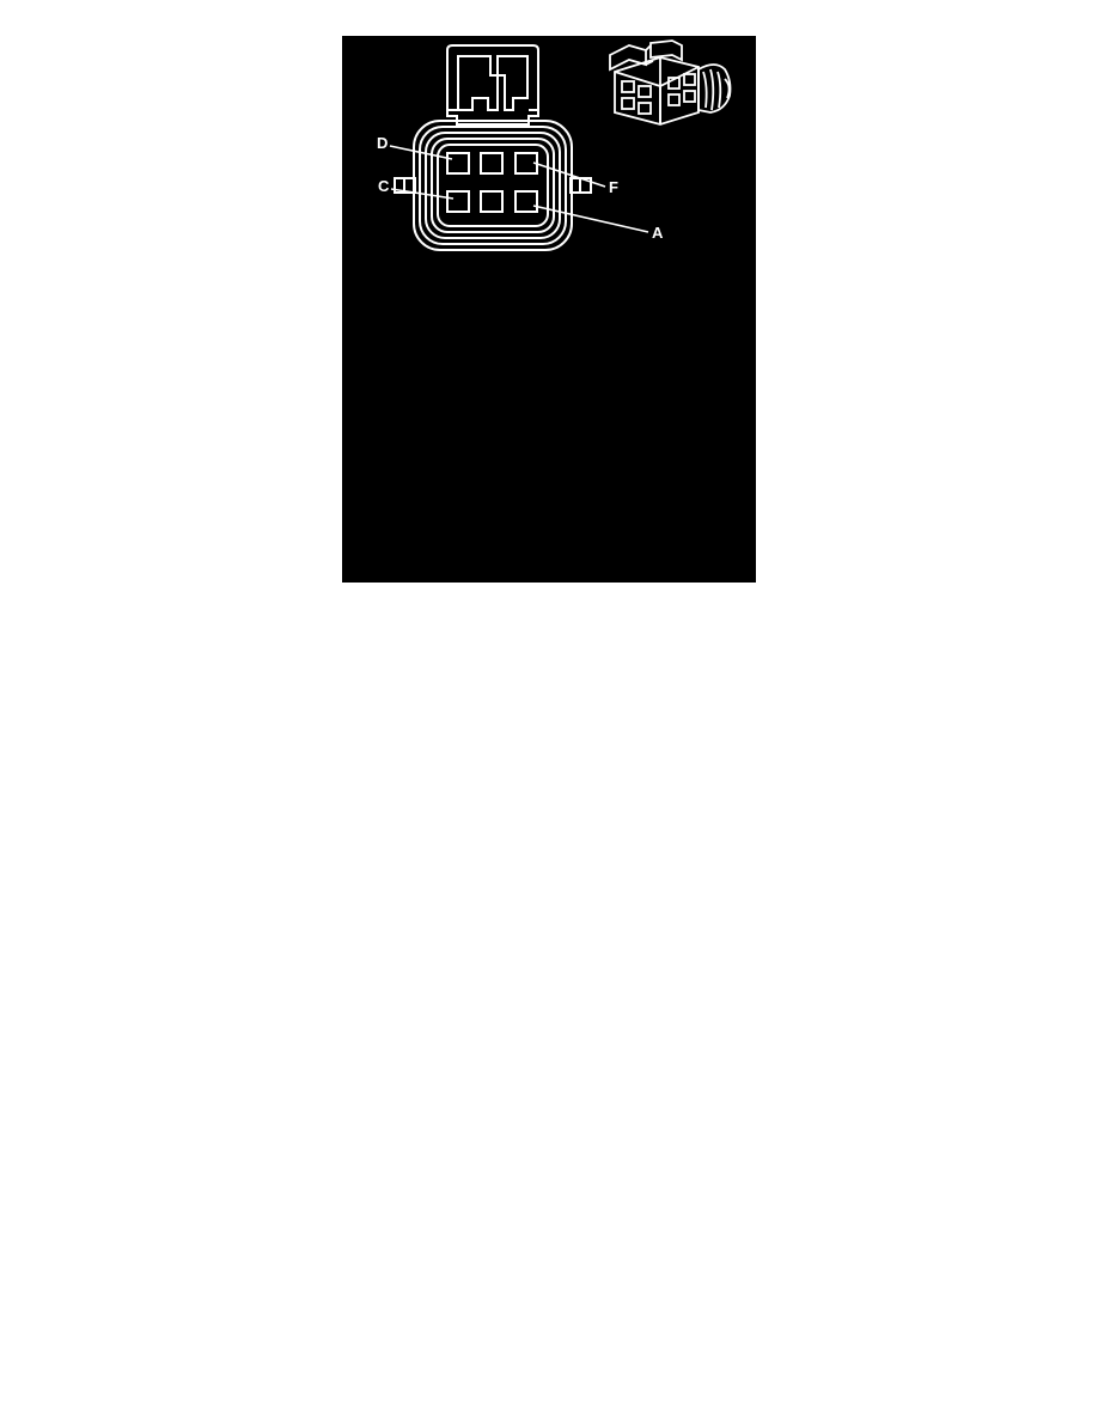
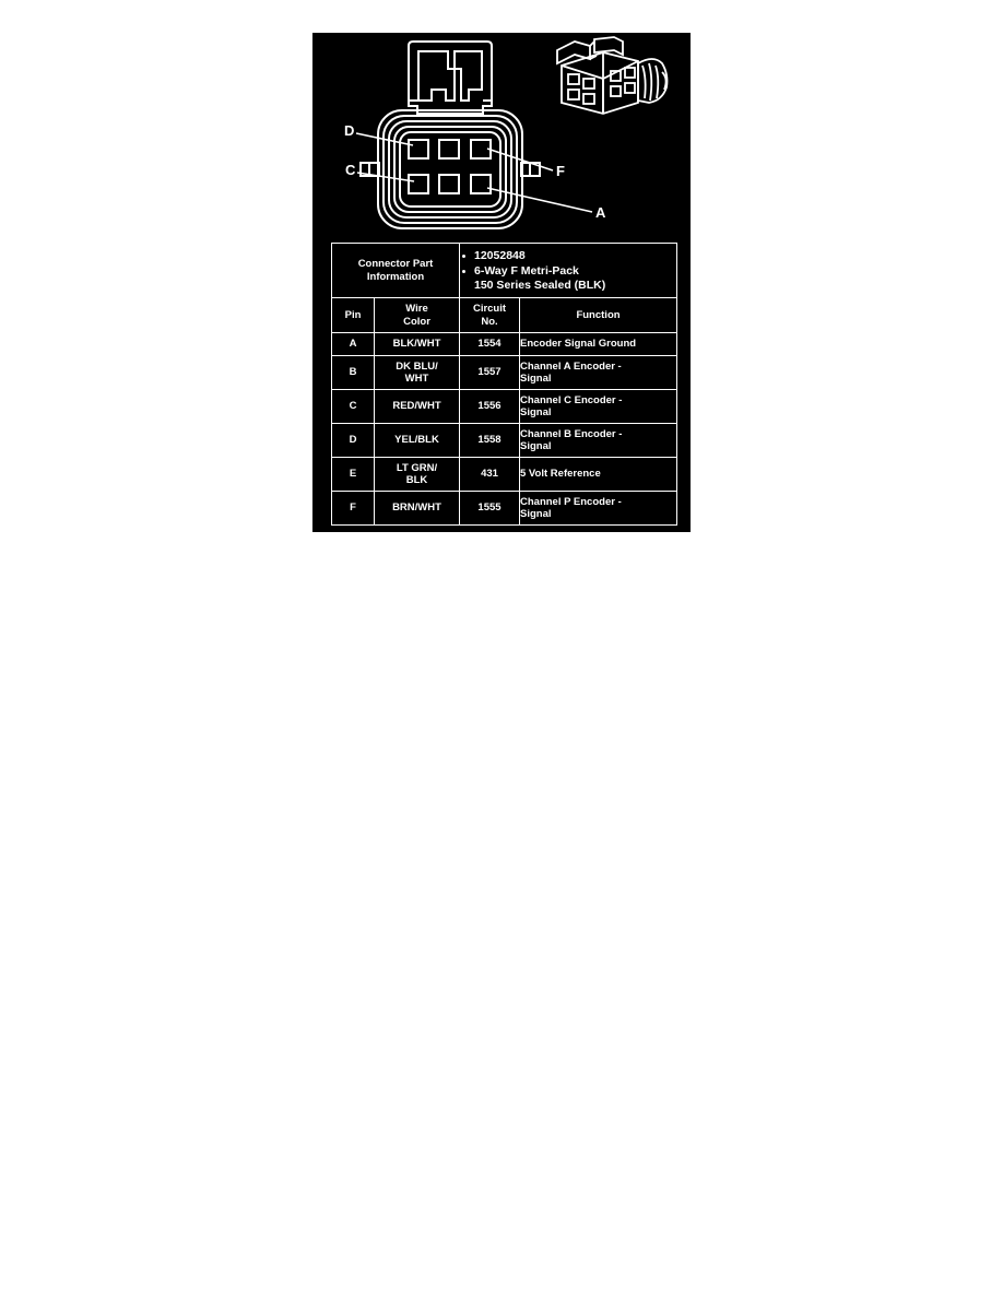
  D
  C
  F
  A
+ Connector Part Information	12052848 6-Way F Metri-Pack 150 Series Sealed (BLK)
+ Pin	Wire Color	Circuit No.	Function
+ A	BLK/WHT	1554	Encoder Signal Ground
+ B	DK BLU/ WHT	1557	Channel A Encoder - Signal
+ C	RED/WHT	1556	Channel C Encoder - Signal
+ D	YEL/BLK	1558	Channel B Encoder - Signal
+ E	LT GRN/ BLK	431	5 Volt Reference
+ F	BRN/WHT	1555	Channel P Encoder - Signal
